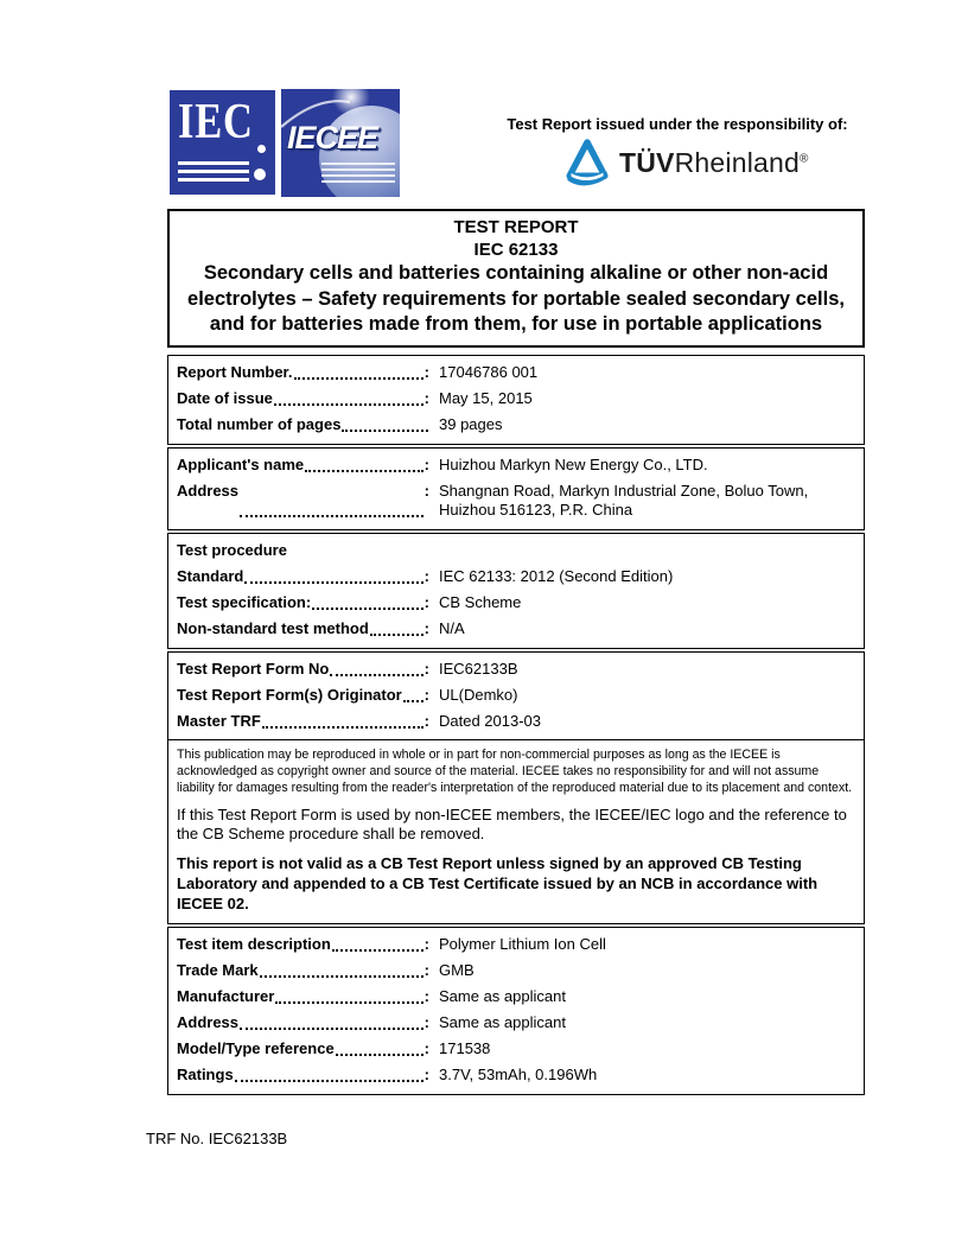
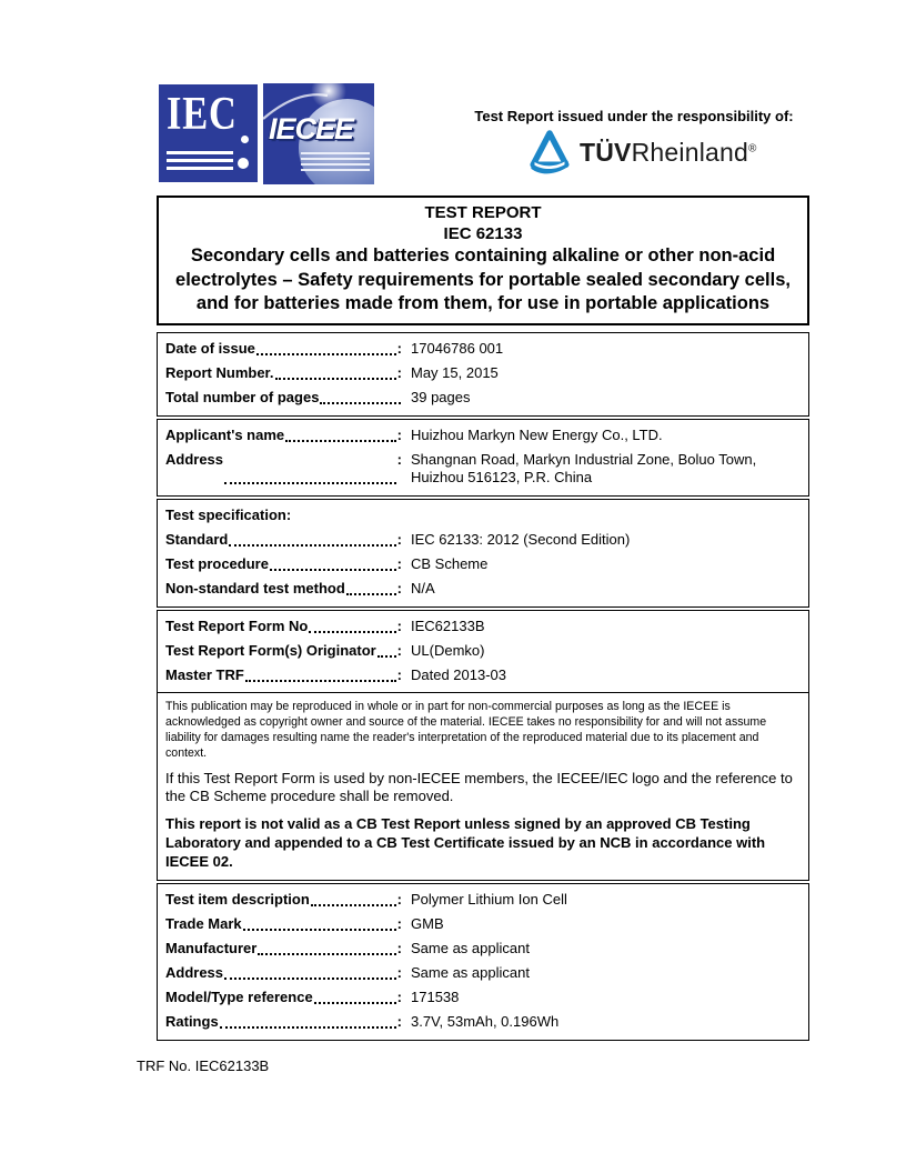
  IEC
  IECEE
  Test Report issued under the responsibility of:
  TÜVRheinland®
  TEST REPORT
  IEC 62133
  Secondary cells and batteries containing alkaline or other non-acid electrolytes – Safety requirements for portable sealed secondary cells, and for batteries made from them, for use in portable applications
- Report Number.
+ Date of issue
  :
  17046786 001
- Date of issue
+ Report Number.
  :
  May 15, 2015
  Total number of pages
  39 pages
  Applicant's name
  :
  Huizhou Markyn New Energy Co., LTD.
  Address
  :
  Shangnan Road, Markyn Industrial Zone, Boluo Town, Huizhou 516123, P.R. China
- Test procedure
+ Test specification:
  Standard
  :
  IEC 62133: 2012 (Second Edition)
- Test specification:
+ Test procedure
  :
  CB Scheme
  Non-standard test method
  :
  N/A
  Test Report Form No
  :
  IEC62133B
  Test Report Form(s) Originator
  :
  UL(Demko)
  Master TRF
  :
  Dated 2013-03
- This publication may be reproduced in whole or in part for non-commercial purposes as long as the IECEE is acknowledged as copyright owner and source of the material. IECEE takes no responsibility for and will not assume liability for damages resulting from the reader's interpretation of the reproduced material due to its placement and context.
+ This publication may be reproduced in whole or in part for non-commercial purposes as long as the IECEE is acknowledged as copyright owner and source of the material. IECEE takes no responsibility for and will not assume liability for damages resulting name the reader's interpretation of the reproduced material due to its placement and context.
  If this Test Report Form is used by non-IECEE members, the IECEE/IEC logo and the reference to the CB Scheme procedure shall be removed.
  This report is not valid as a CB Test Report unless signed by an approved CB Testing Laboratory and appended to a CB Test Certificate issued by an NCB in accordance with IECEE 02.
  Test item description
  :
  Polymer Lithium Ion Cell
  Trade Mark
  :
  GMB
  Manufacturer
  :
  Same as applicant
  Address
  :
  Same as applicant
  Model/Type reference
  :
  171538
  Ratings
  :
  3.7V, 53mAh, 0.196Wh
  TRF No. IEC62133B
